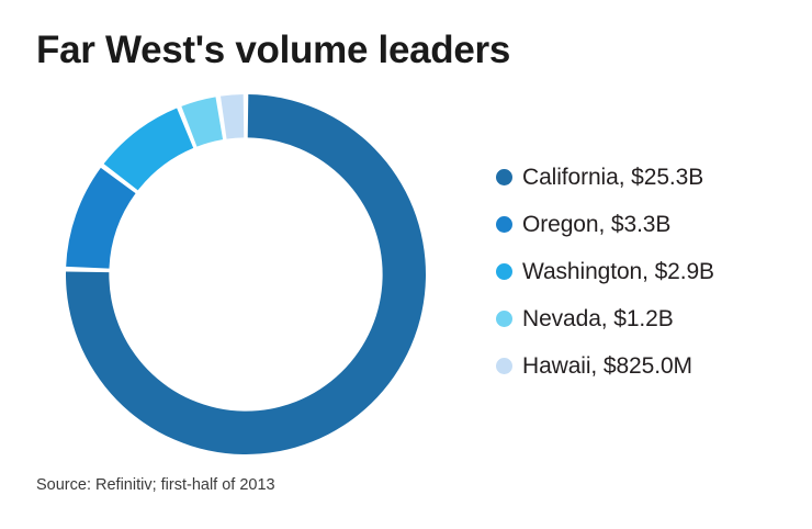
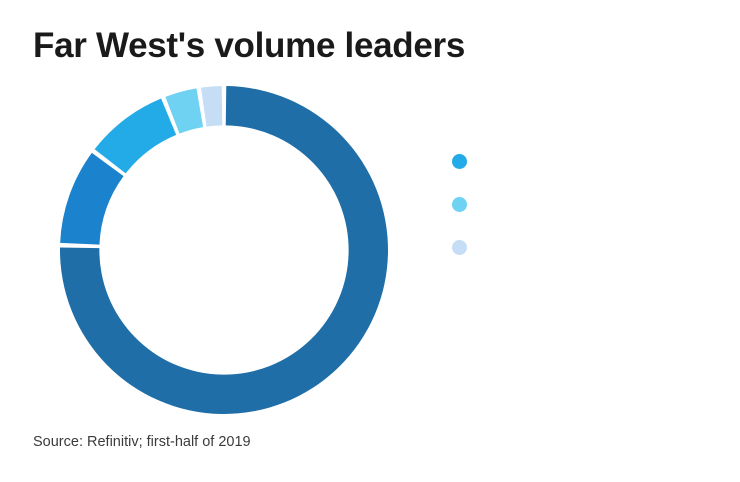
  Far West's volume leaders
- California, $25.3B
- Oregon, $3.3B
- Washington, $2.9B
- Nevada, $1.2B
- Hawaii, $825.0M
- Source: Refinitiv; first-half of 2013
+ Source: Refinitiv; first-half of 2019
